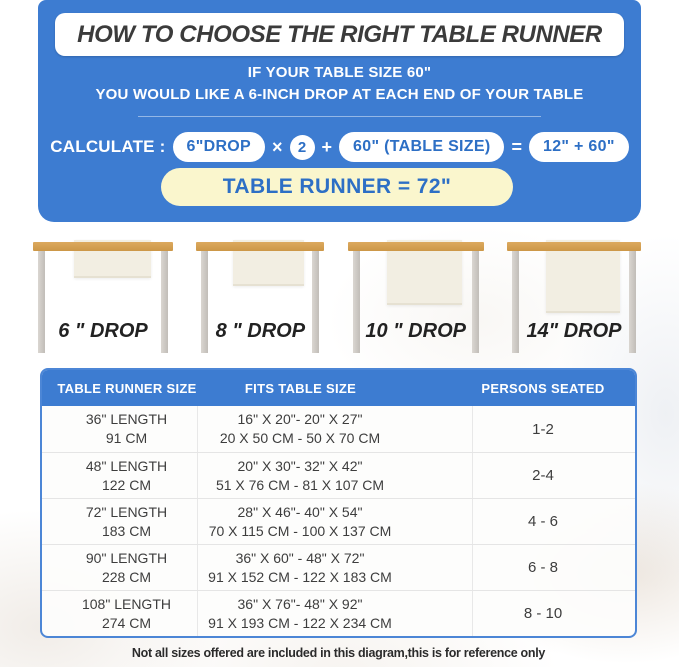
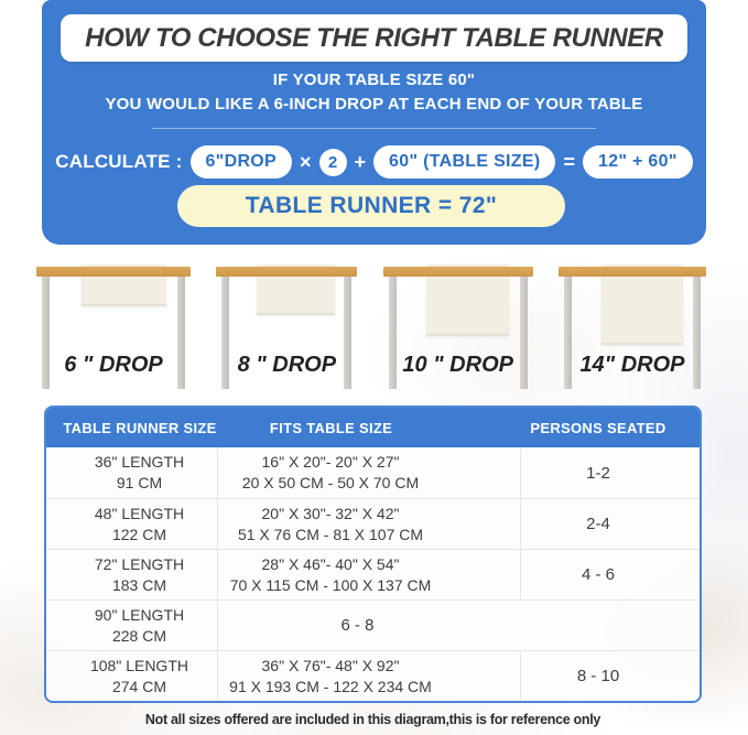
  HOW TO CHOOSE THE RIGHT TABLE RUNNER
  IF YOUR TABLE SIZE 60"
  YOU WOULD LIKE A 6-INCH DROP AT EACH END OF YOUR TABLE
  CALCULATE :
  6"DROP
  ×
  2
  +
  60" (TABLE SIZE)
  =
  12" + 60"
  TABLE RUNNER = 72"
  6 " DROP
  8 " DROP
  10 " DROP
  14" DROP
  TABLE RUNNER SIZE
  FITS TABLE SIZE
  PERSONS SEATED
  36" LENGTH
  91 CM
  16" X 20"- 20" X 27"
  20 X 50 CM - 50 X 70 CM
  1-2
  48" LENGTH
  122 CM
  20" X 30"- 32" X 42"
  51 X 76 CM - 81 X 107 CM
  2-4
  72" LENGTH
  183 CM
  28" X 46"- 40" X 54"
  70 X 115 CM - 100 X 137 CM
  4 - 6
  90" LENGTH
  228 CM
- 36" X 60" - 48" X 72"
- 91 X 152 CM - 122 X 183 CM
  6 - 8
  108" LENGTH
  274 CM
  36" X 76"- 48" X 92"
  91 X 193 CM - 122 X 234 CM
  8 - 10
  Not all sizes offered are included in this diagram,this is for reference only
